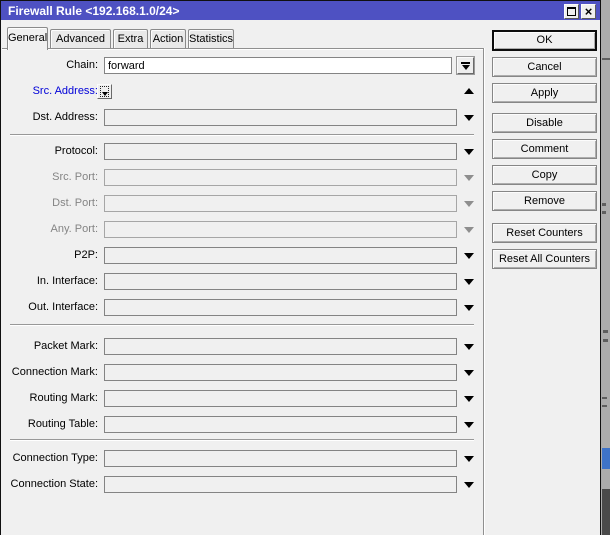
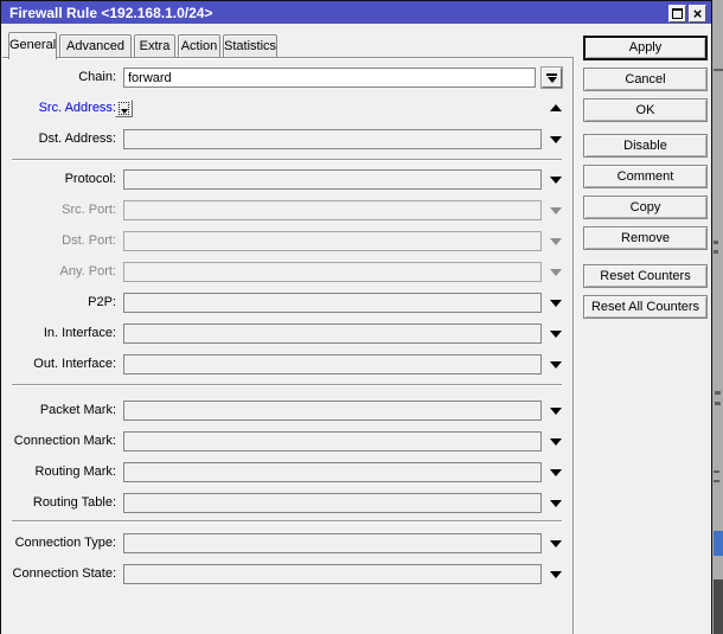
  Firewall Rule <192.168.1.0/24>
  ×
  General
  Advanced
  Extra
  Action
  Statistics
  Chain:
  forward
  Src. Address
  Dst. Address:
  Protocol:
  Src. Port:
  Dst. Port:
  Any. Port:
  P2P:
  In. Interface:
  Out. Interface:
  Packet Mark:
  Connection Mark:
  Routing Mark:
  Routing Table:
  Connection Type:
  Connection State:
- OK
+ Apply
  Cancel
- Apply
+ OK
  Disable
  Comment
  Copy
  Remove
  Reset Counters
  Reset All Counters
